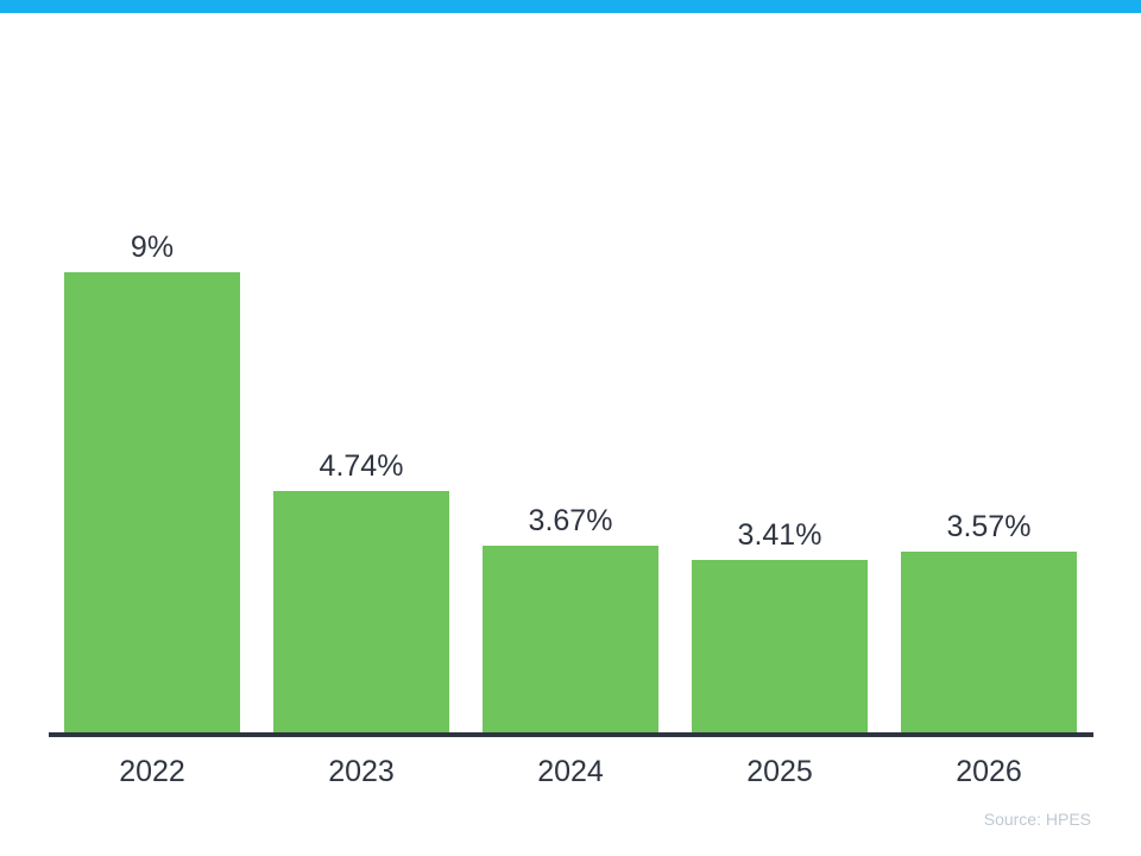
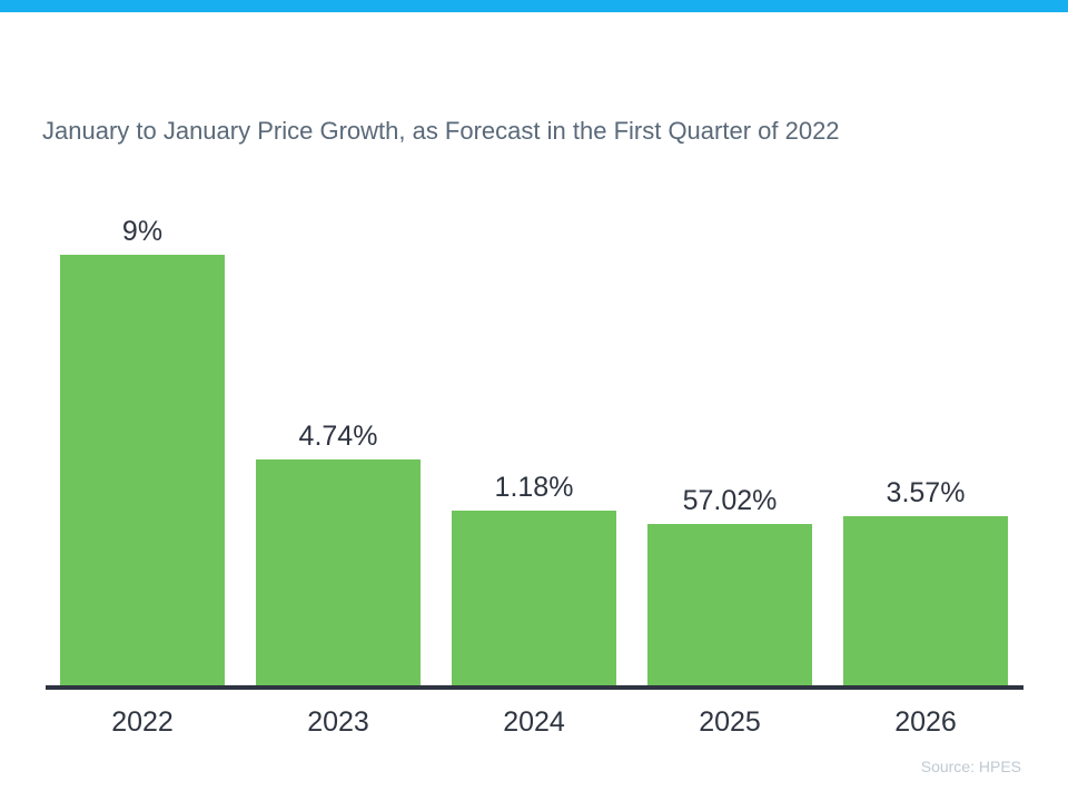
+ January to January Price Growth, as Forecast in the First Quarter of 2022
  9%
  2022
  4.74%
  2023
- 3.67%
+ 1.18%
  2024
- 3.41%
+ 57.02%
  2025
  3.57%
  2026
  Source: HPES
